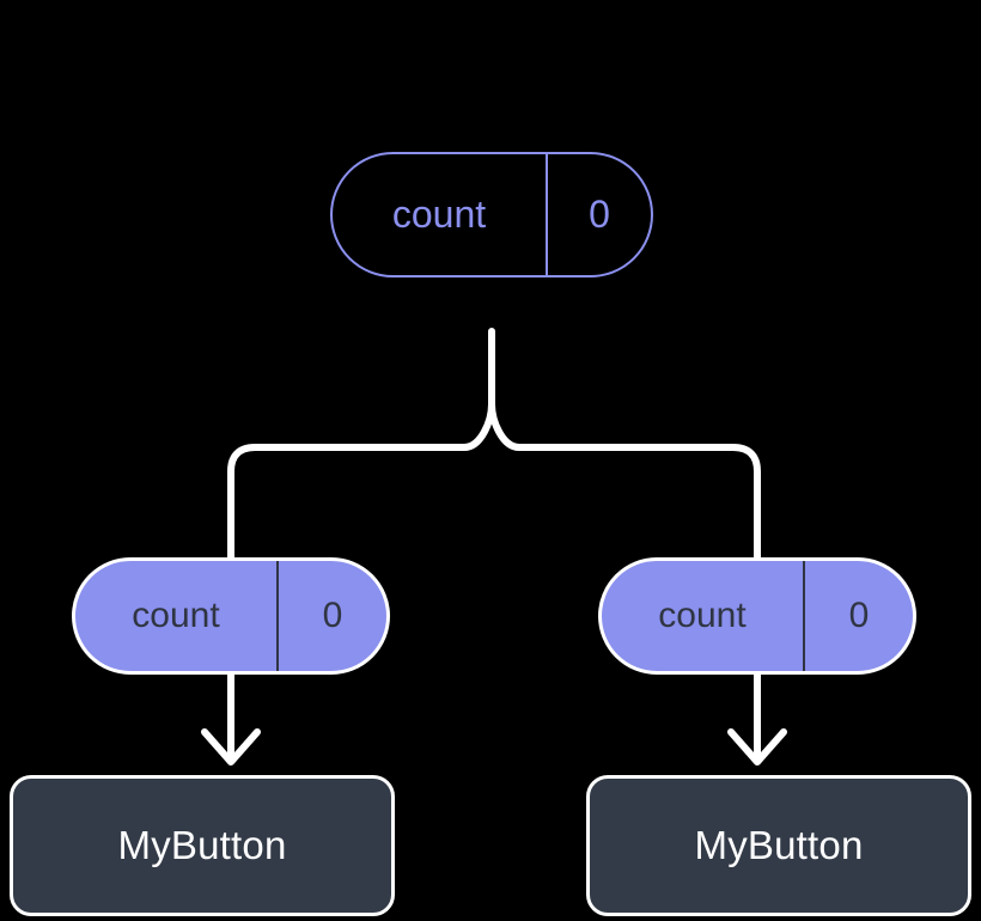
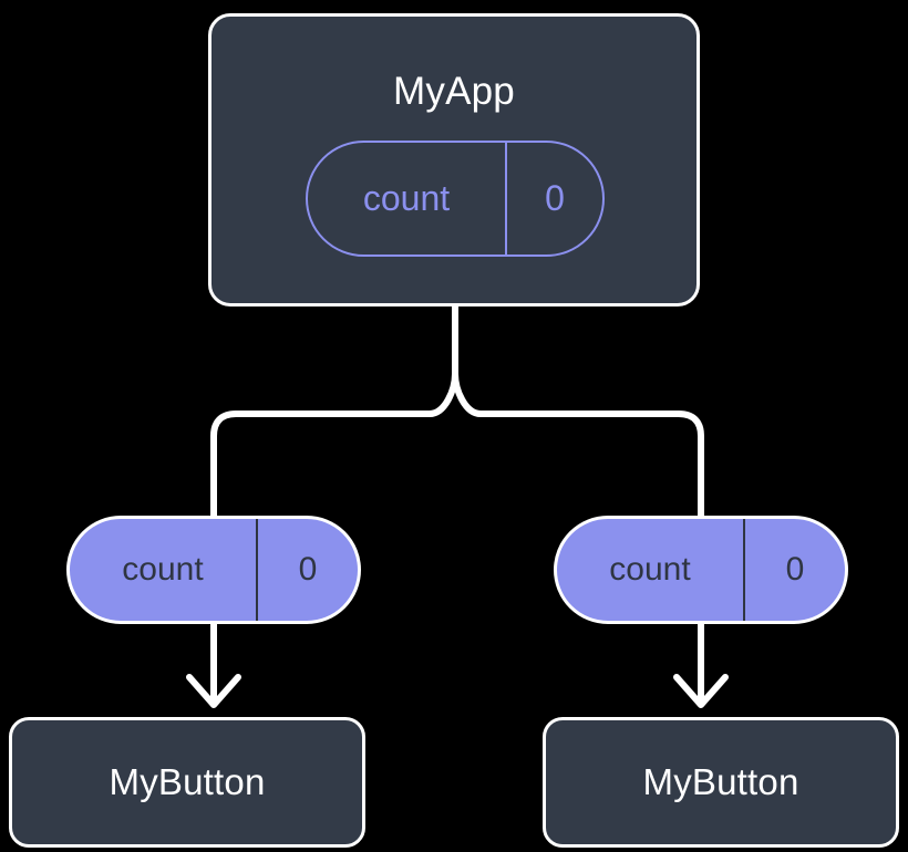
+ MyApp
  count
  0
  count
  0
  count
  0
  MyButton
  MyButton
